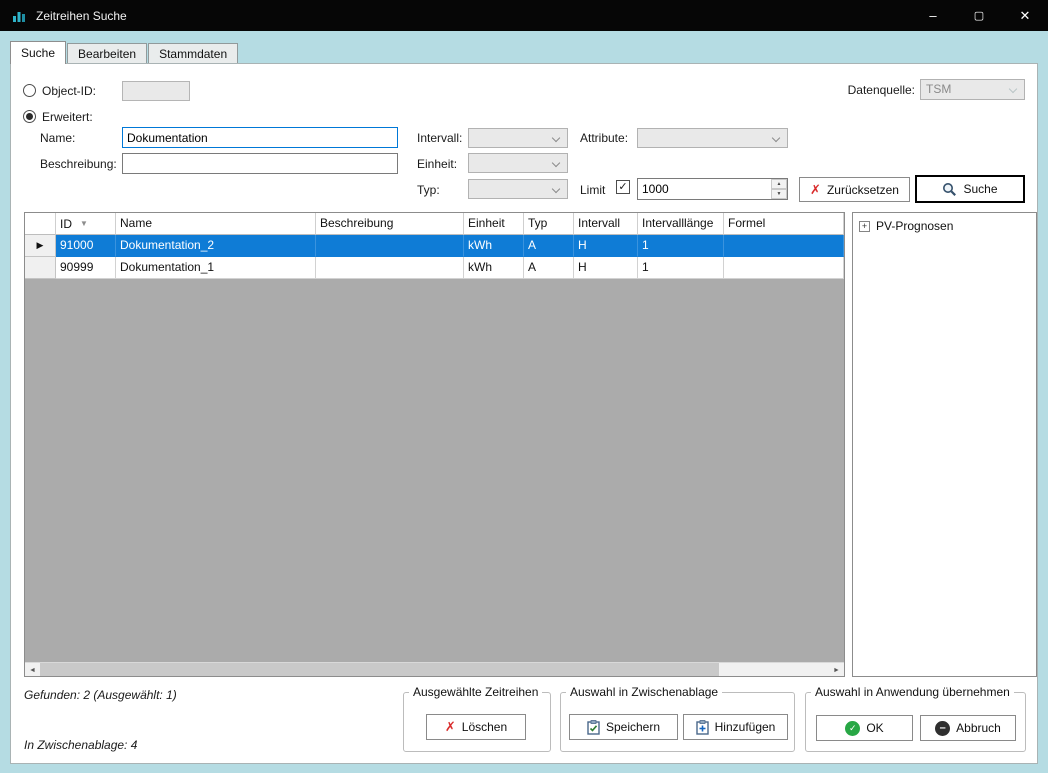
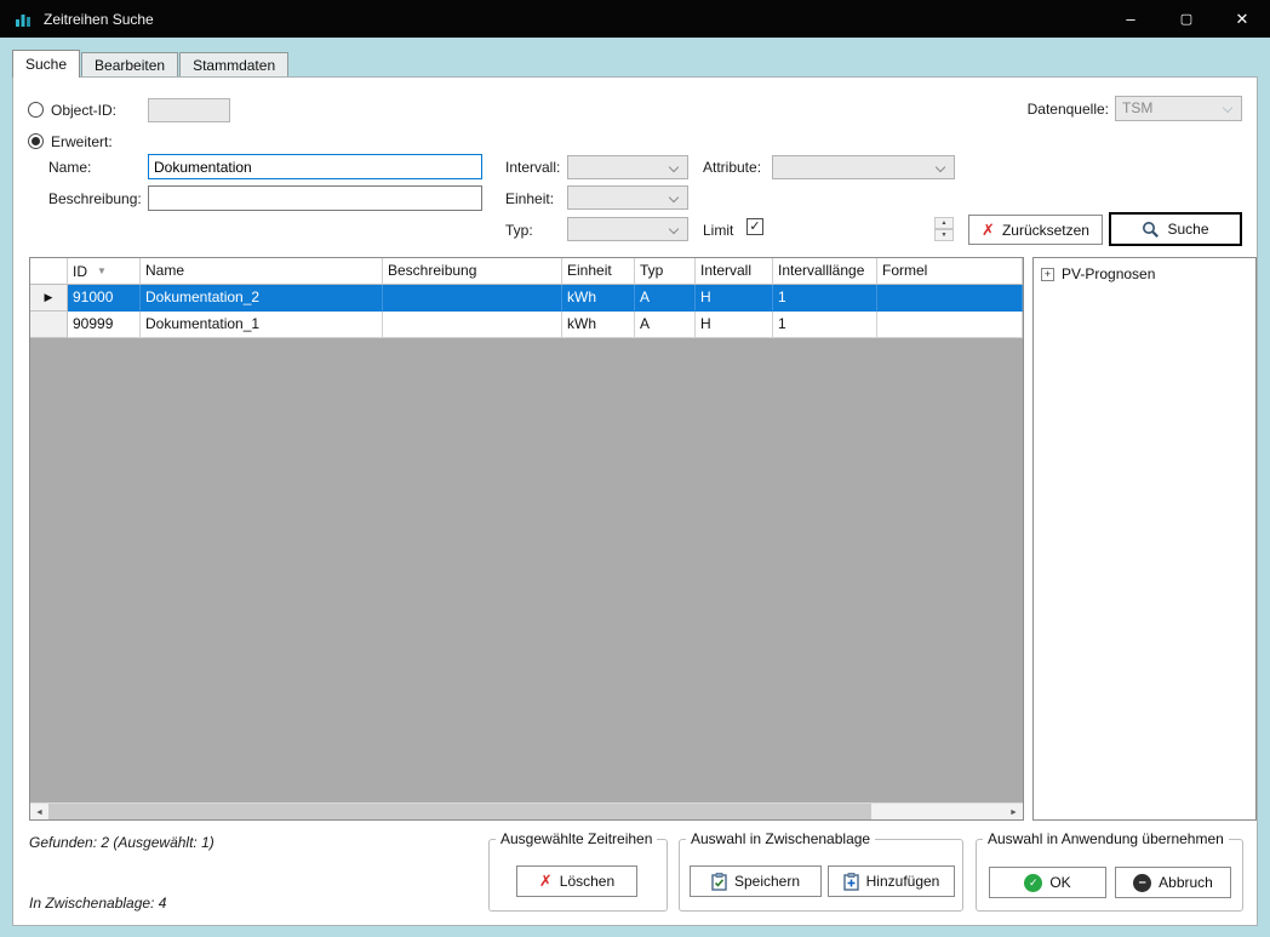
  Zeitreihen Suche
  –
  ▢
  ✕
  Suche
  Bearbeiten
  Stammdaten
  Object-ID:
  Datenquelle:
  TSM
  Erweitert:
  Name:
  Dokumentation
  Intervall:
  Attribute:
  Beschreibung:
  Einheit:
  Typ:
  Limit
  ✓
- 1000
  ✗
  Zurücksetzen
  Suche
  ID
  ▼
  Name
  Beschreibung
  Einheit
  Typ
  Intervall
  Intervalllänge
  Formel
  ▶
  91000
  Dokumentation_2
  kWh
  A
  H
  1
  90999
  Dokumentation_1
  kWh
  A
  H
  1
  +
  PV-Prognosen
  Gefunden: 2 (Ausgewählt: 1)
  In Zwischenablage: 4
  Ausgewählte Zeitreihen
  ✗
  Löschen
  Auswahl in Zwischenablage
  Speichern
  Hinzufügen
  Auswahl in Anwendung übernehmen
  ✓
  OK
  –
  Abbruch
